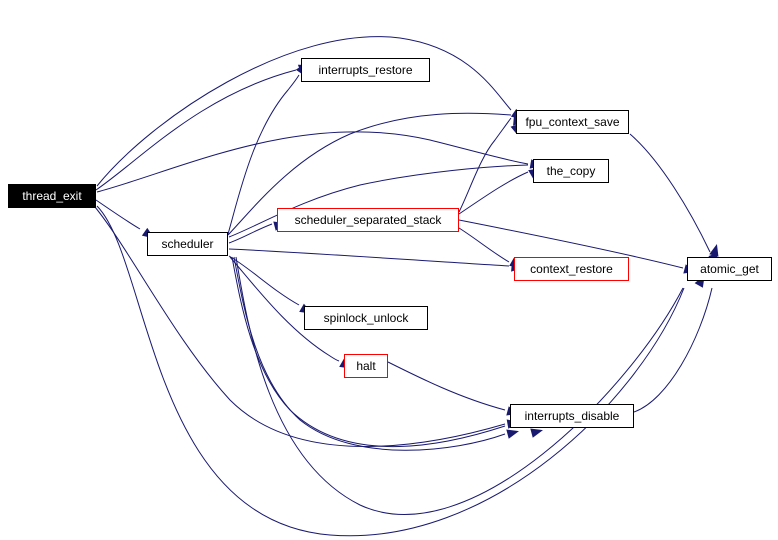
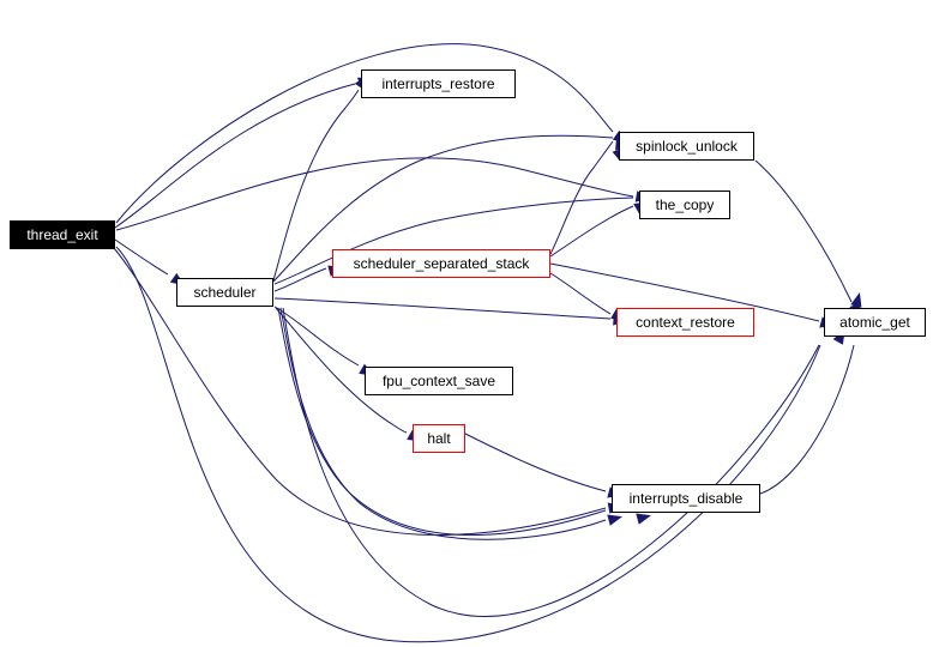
  thread_exit
  scheduler
  interrupts_restore
- fpu_context_save
+ spinlock_unlock
  the_copy
  scheduler_separated_stack
  context_restore
  atomic_get
- spinlock_unlock
+ fpu_context_save
  halt
  interrupts_disable
